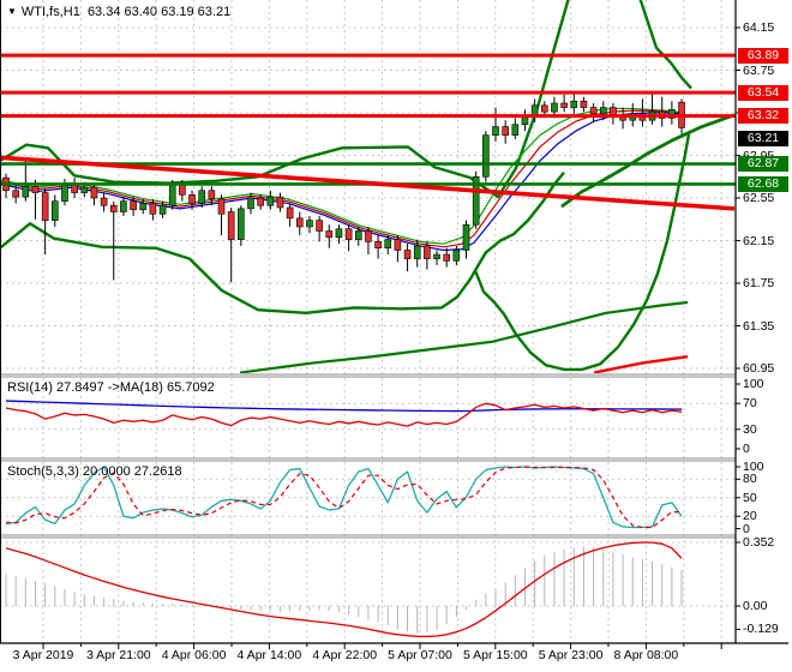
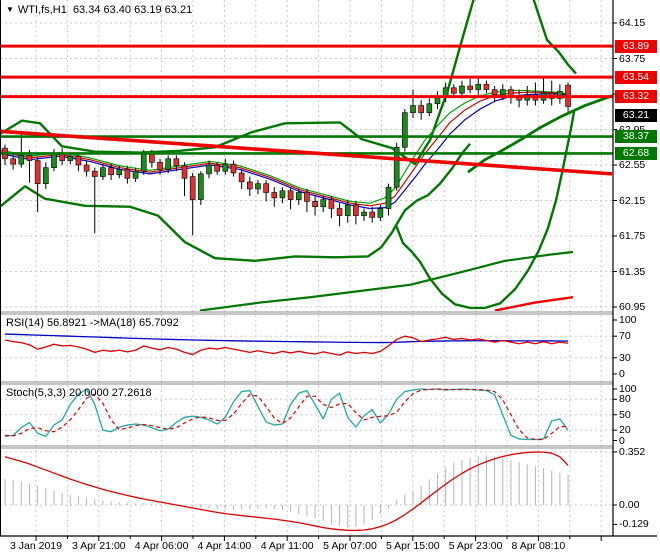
  ▼ WTI,fs,H1 63.34 63.40 63.19 63.21
- RSI(14) 27.8497 ->MA(18) 65.7092
+ RSI(14) 56.8921 ->MA(18) 65.7092
  Stoch(5,3,3) 20.0000 27.2618
  64.15
  63.75
  62.55
  62.15
  61.75
  61.35
  60.95
  100
  70
  30
  0
  100
  80
  50
  20
  0
  0.352
  0.00
  -0.129
  63.89
  63.54
  63.32
- 62.87
+ 38.37
  62.68
  63.21
- 3 Apr 2019
+ 3 Jan 2019
  3 Apr 21:00
  4 Apr 06:00
  4 Apr 14:00
- 4 Apr 22:00
+ 4 Apr 11:00
  5 Apr 07:00
  5 Apr 15:00
  5 Apr 23:00
- 8 Apr 08:00
+ 8 Apr 08:10
